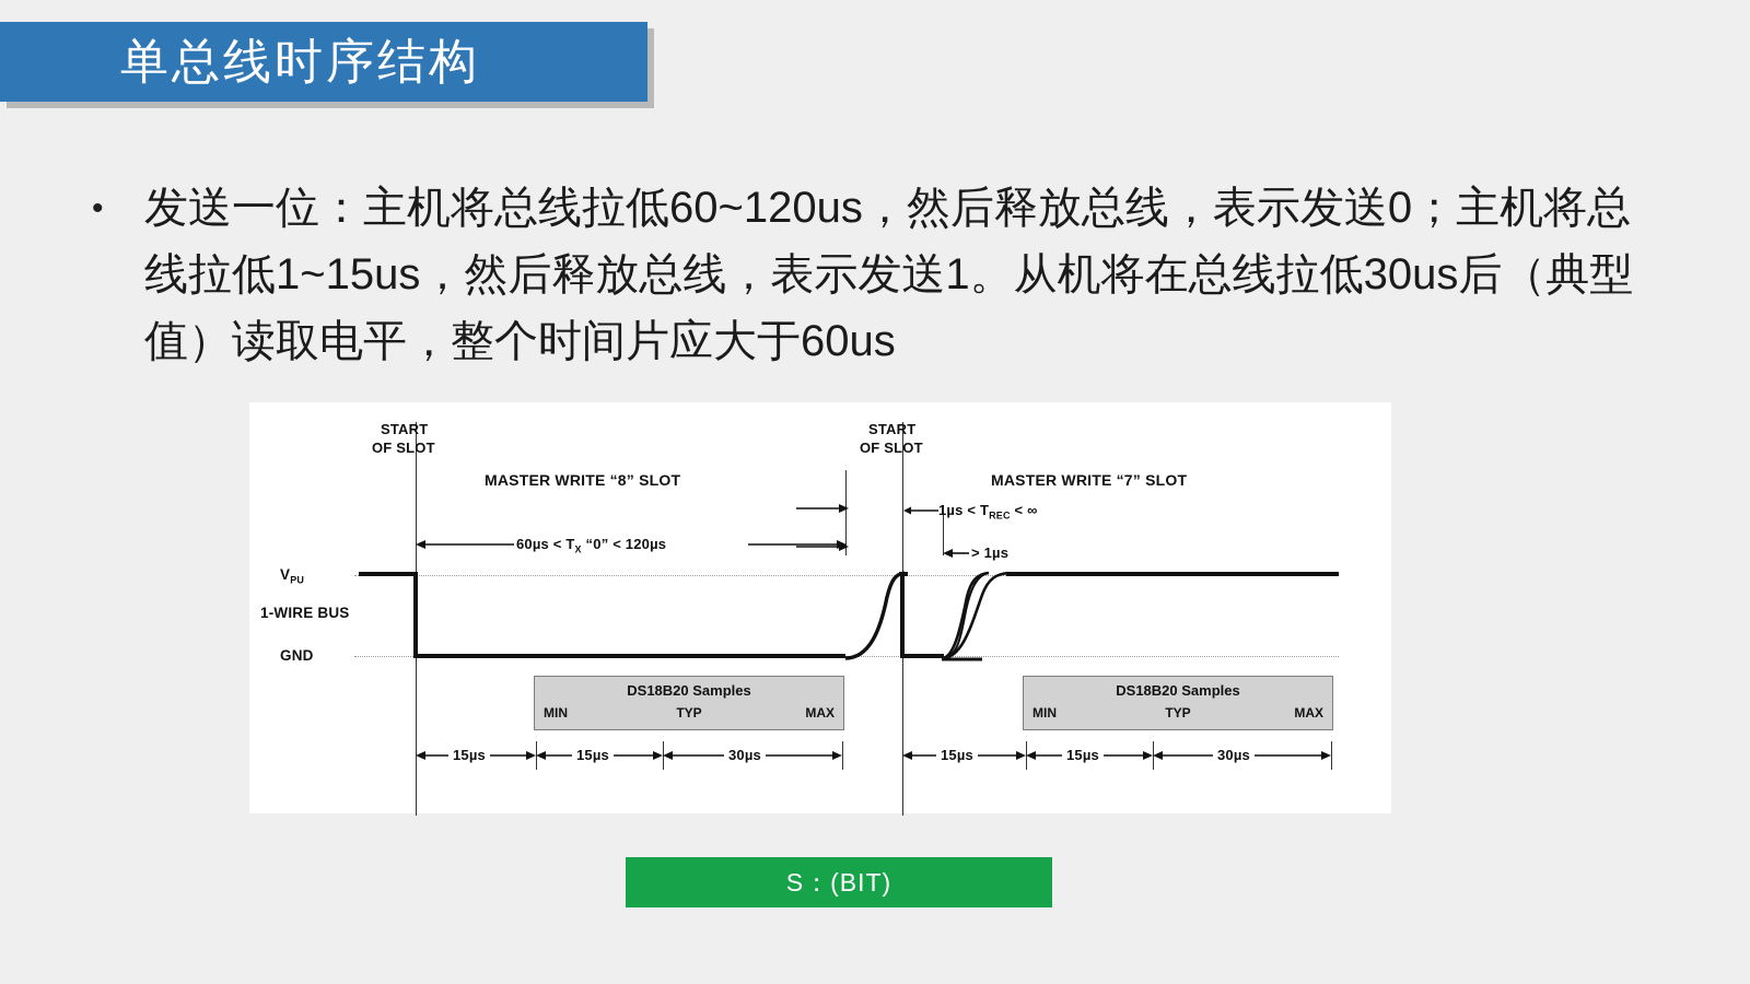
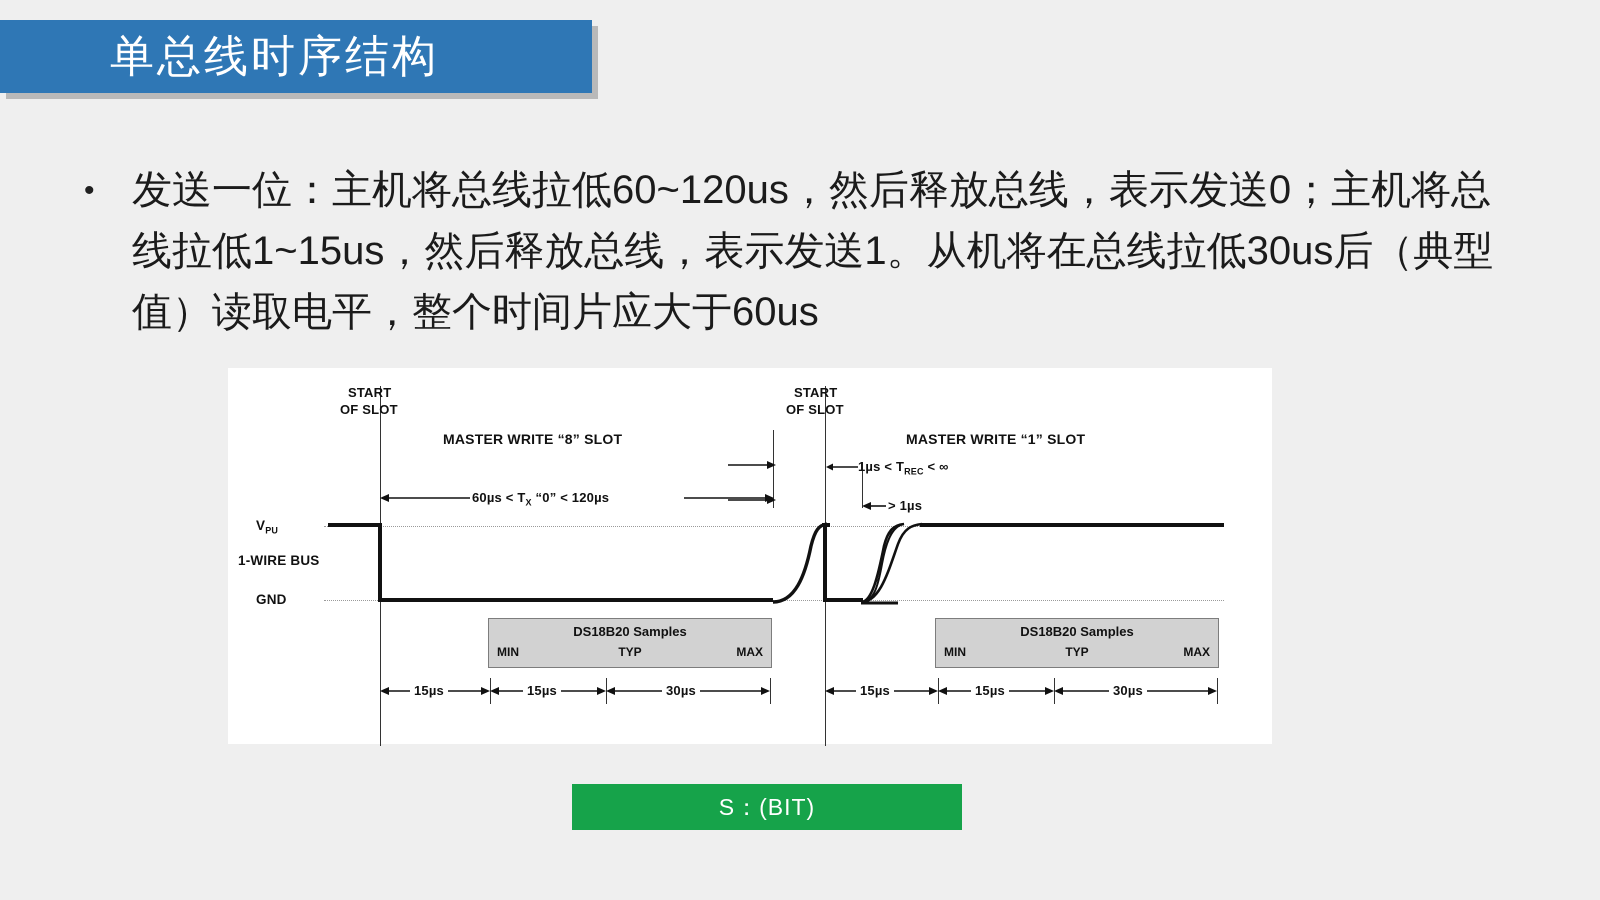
  单总线时序结构
  •
  发送一位：主机将总线拉低60~120us，然后释放总线，表示发送0；主机将总线拉低1~15us，然后释放总线，表示发送1。从机将在总线拉低30us后（典型值）读取电平，整个时间片应大于60us
  START
  OF SLOT
  START
  OF SLOT
  MASTER WRITE “8” SLOT
- MASTER WRITE “7” SLOT
+ MASTER WRITE “1” SLOT
  1µs < TREC < ∞
  60µs < TX “0” < 120µs
  > 1µs
  VPU
  1-WIRE BUS
  GND
  DS18B20 Samples
  MIN
  TYP
  MAX
  DS18B20 Samples
  MIN
  TYP
  MAX
  15µs
  15µs
  30µs
  15µs
  15µs
  30µs
  S：(BIT)
